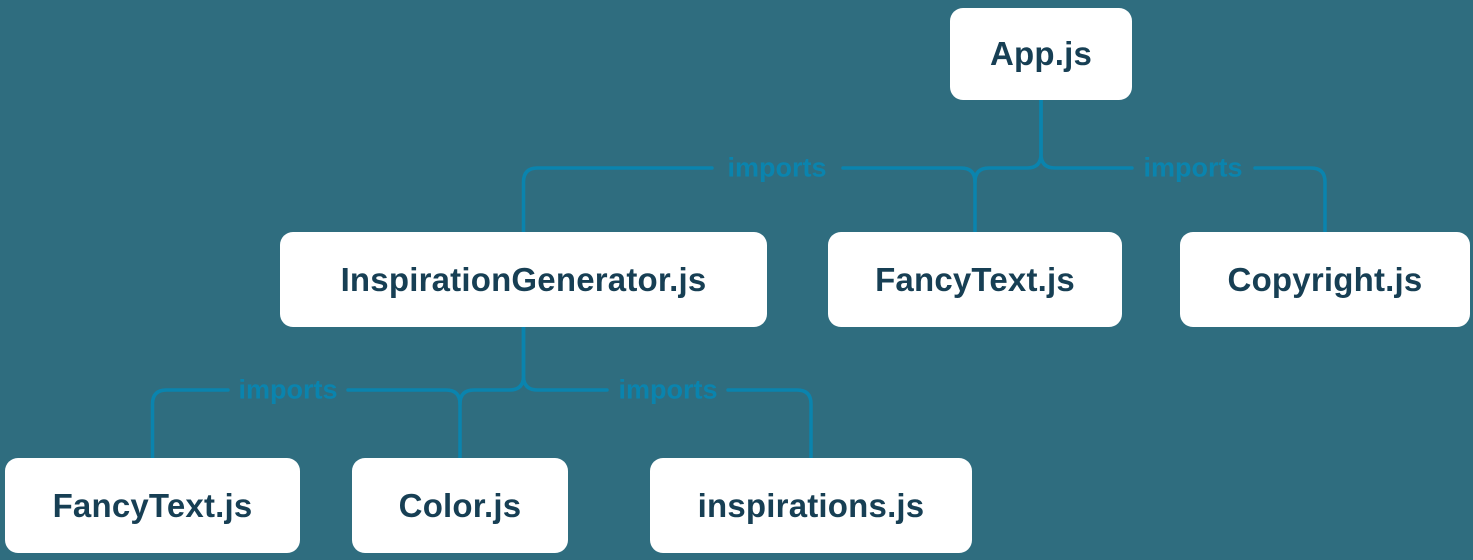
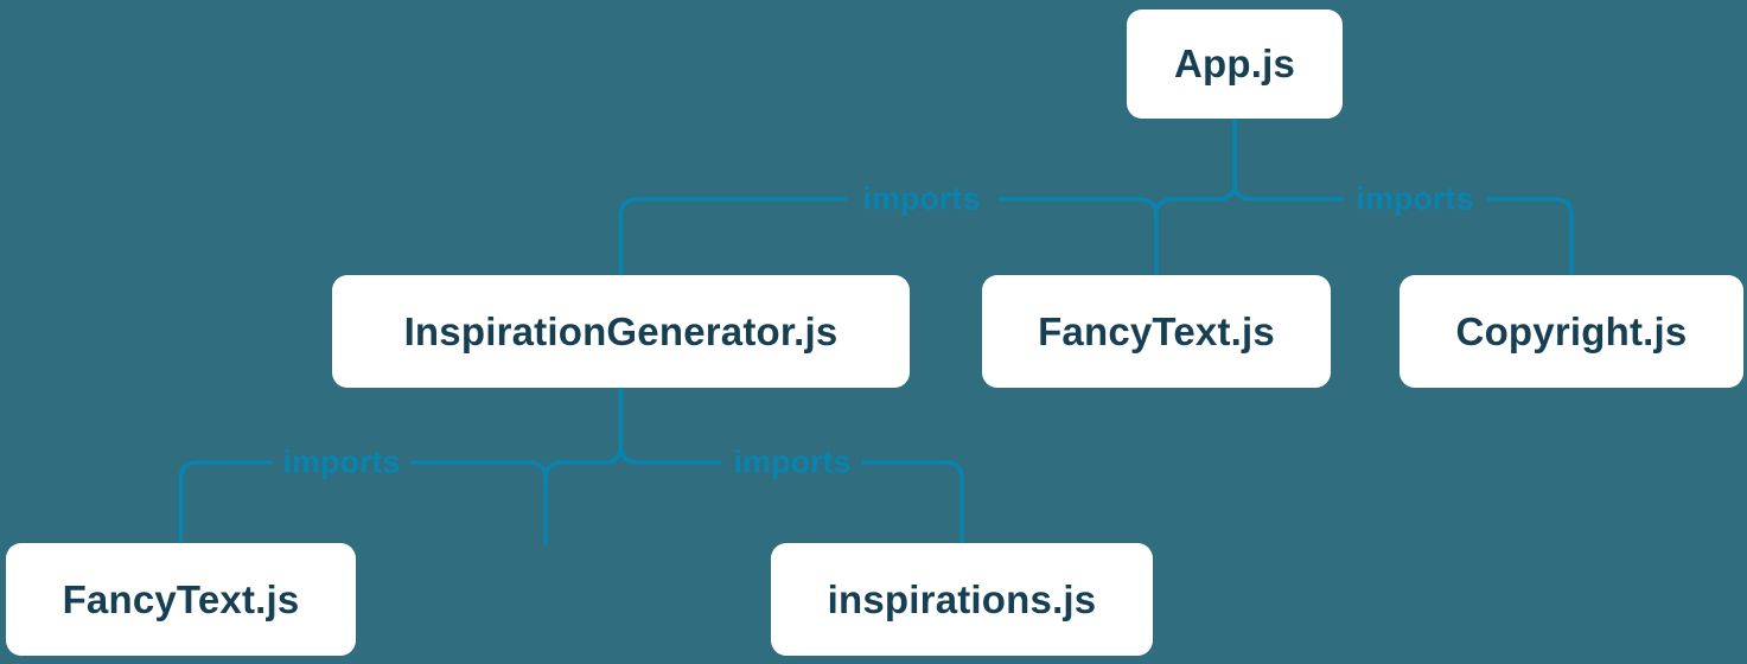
  App.js
  InspirationGenerator.js
  FancyText.js
  Copyright.js
  FancyText.js
- Color.js
  inspirations.js
  imports
  imports
  imports
  imports
